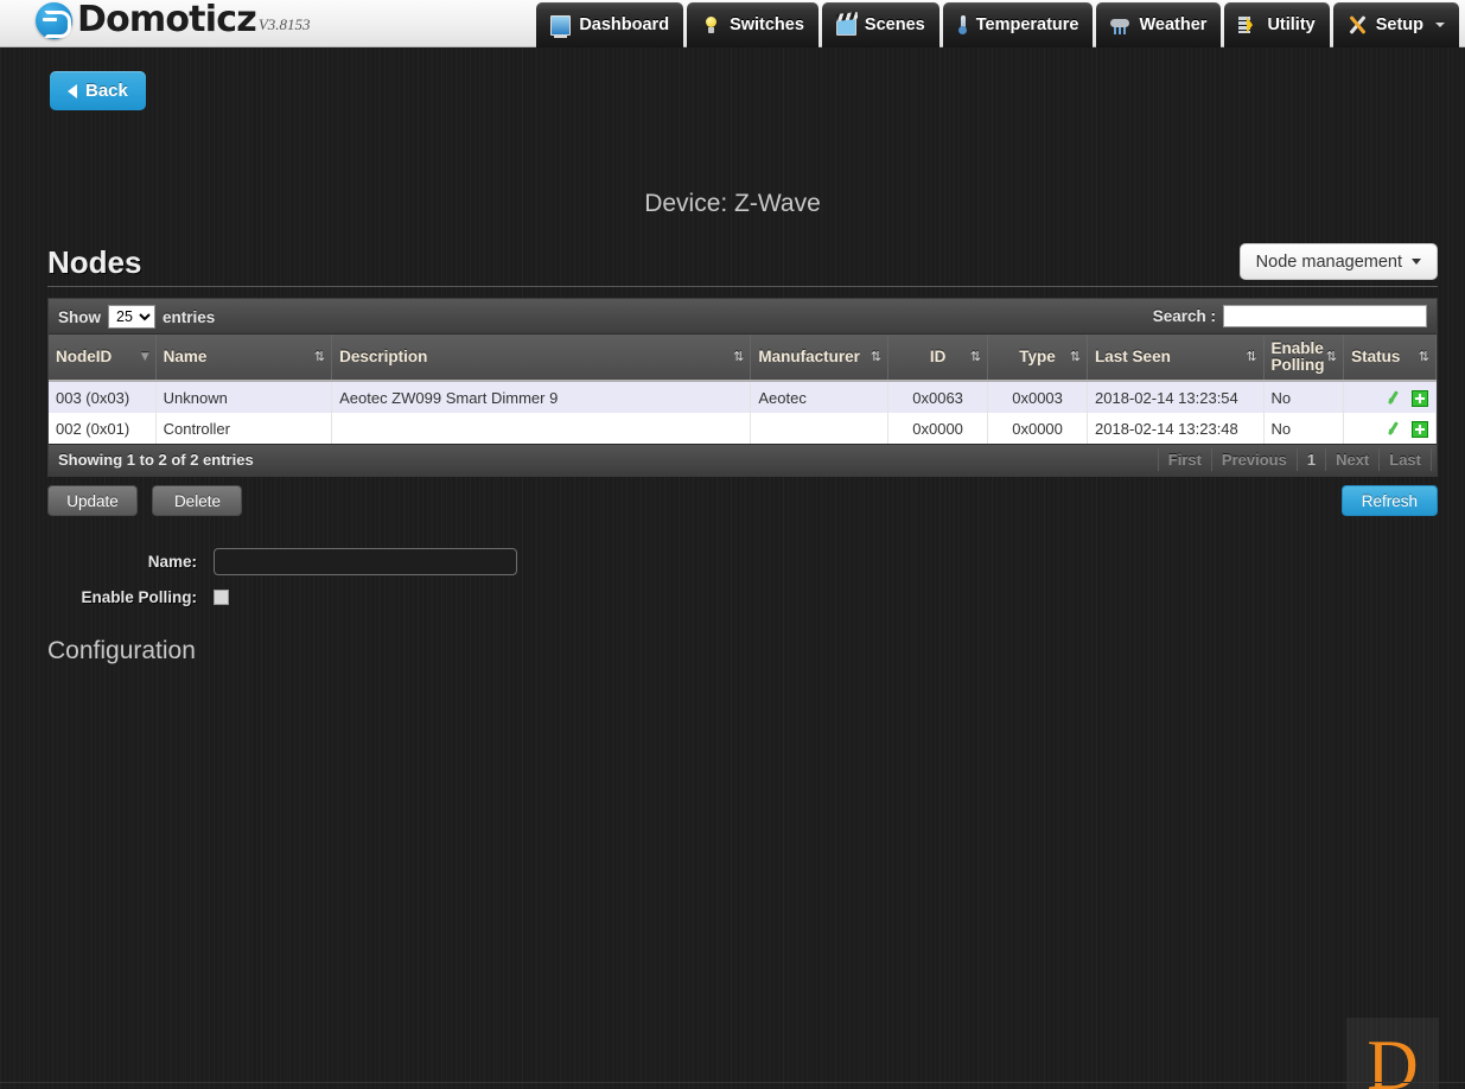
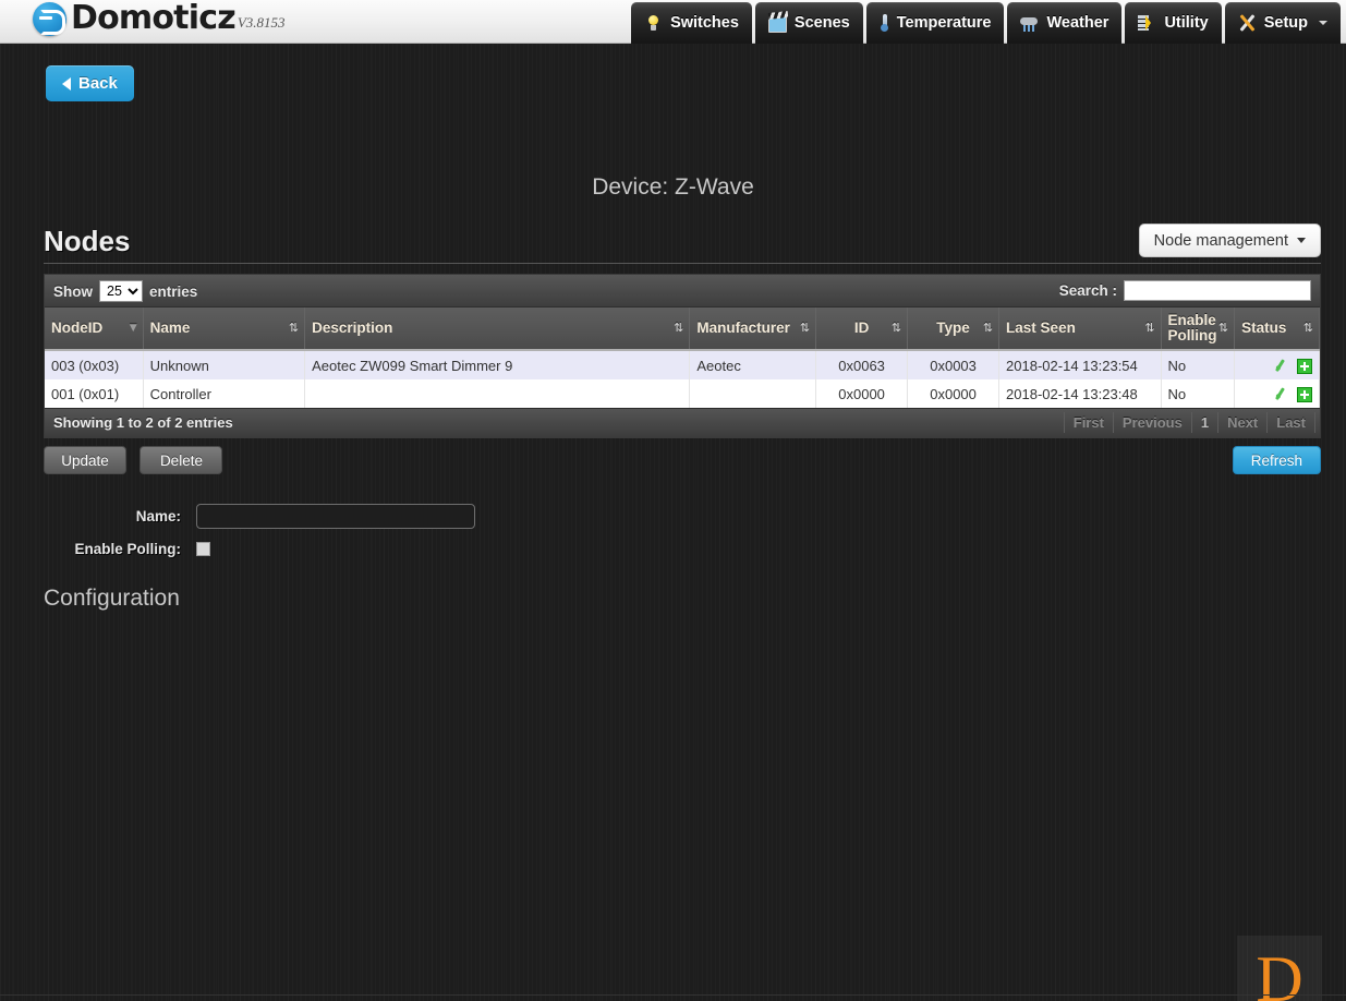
  Domoticz
  V3.8153
- Dashboard
  Switches
  Scenes
  Temperature
  Weather
  Utility
  Setup
  Back
  Device: Z-Wave
  Nodes
  Node management
  Show
  25
  entries
  Search :
  NodeID ▼	Name ⇅	Description ⇅	Manufacturer ⇅	ID ⇅	Type ⇅	Last Seen ⇅	Enable Polling ⇅	Status ⇅
  003 (0x03)	Unknown	Aeotec ZW099 Smart Dimmer 9	Aeotec	0x0063	0x0003	2018-02-14 13:23:54	No
- 002 (0x01)	Controller			0x0000	0x0000	2018-02-14 13:23:48	No
+ 001 (0x01)	Controller			0x0000	0x0000	2018-02-14 13:23:48	No
  Showing 1 to 2 of 2 entries
  First
  Previous
  1
  Next
  Last
  Update Delete
  Refresh
  Name:
  Enable Polling:
  Configuration
  D
